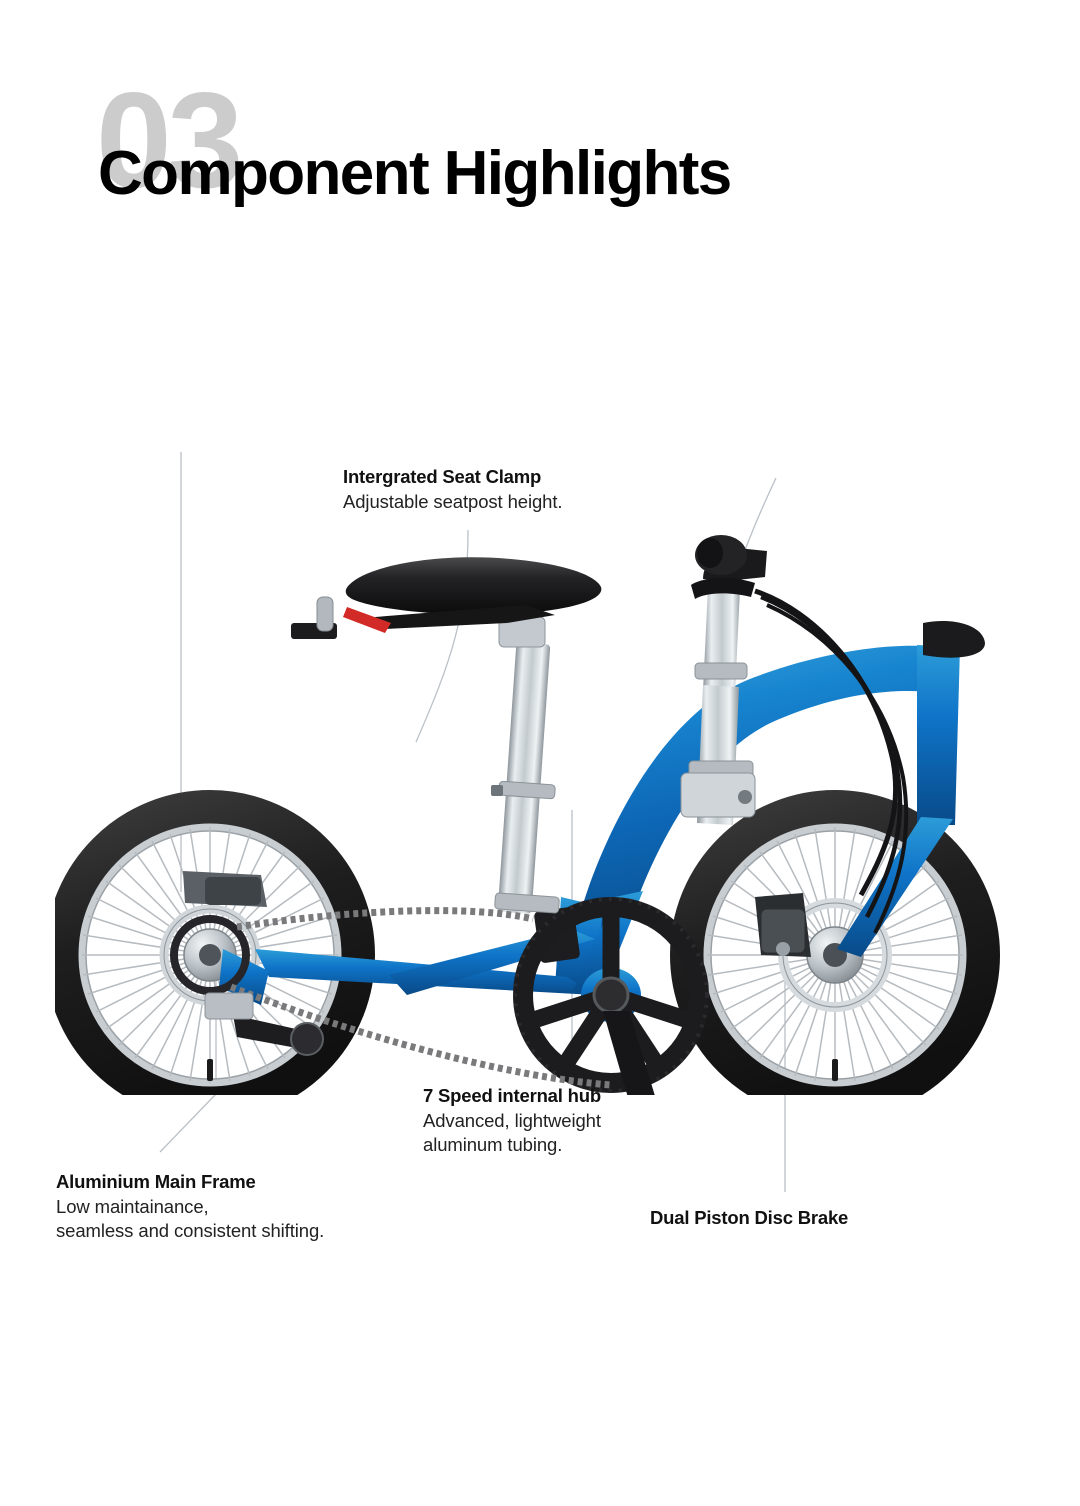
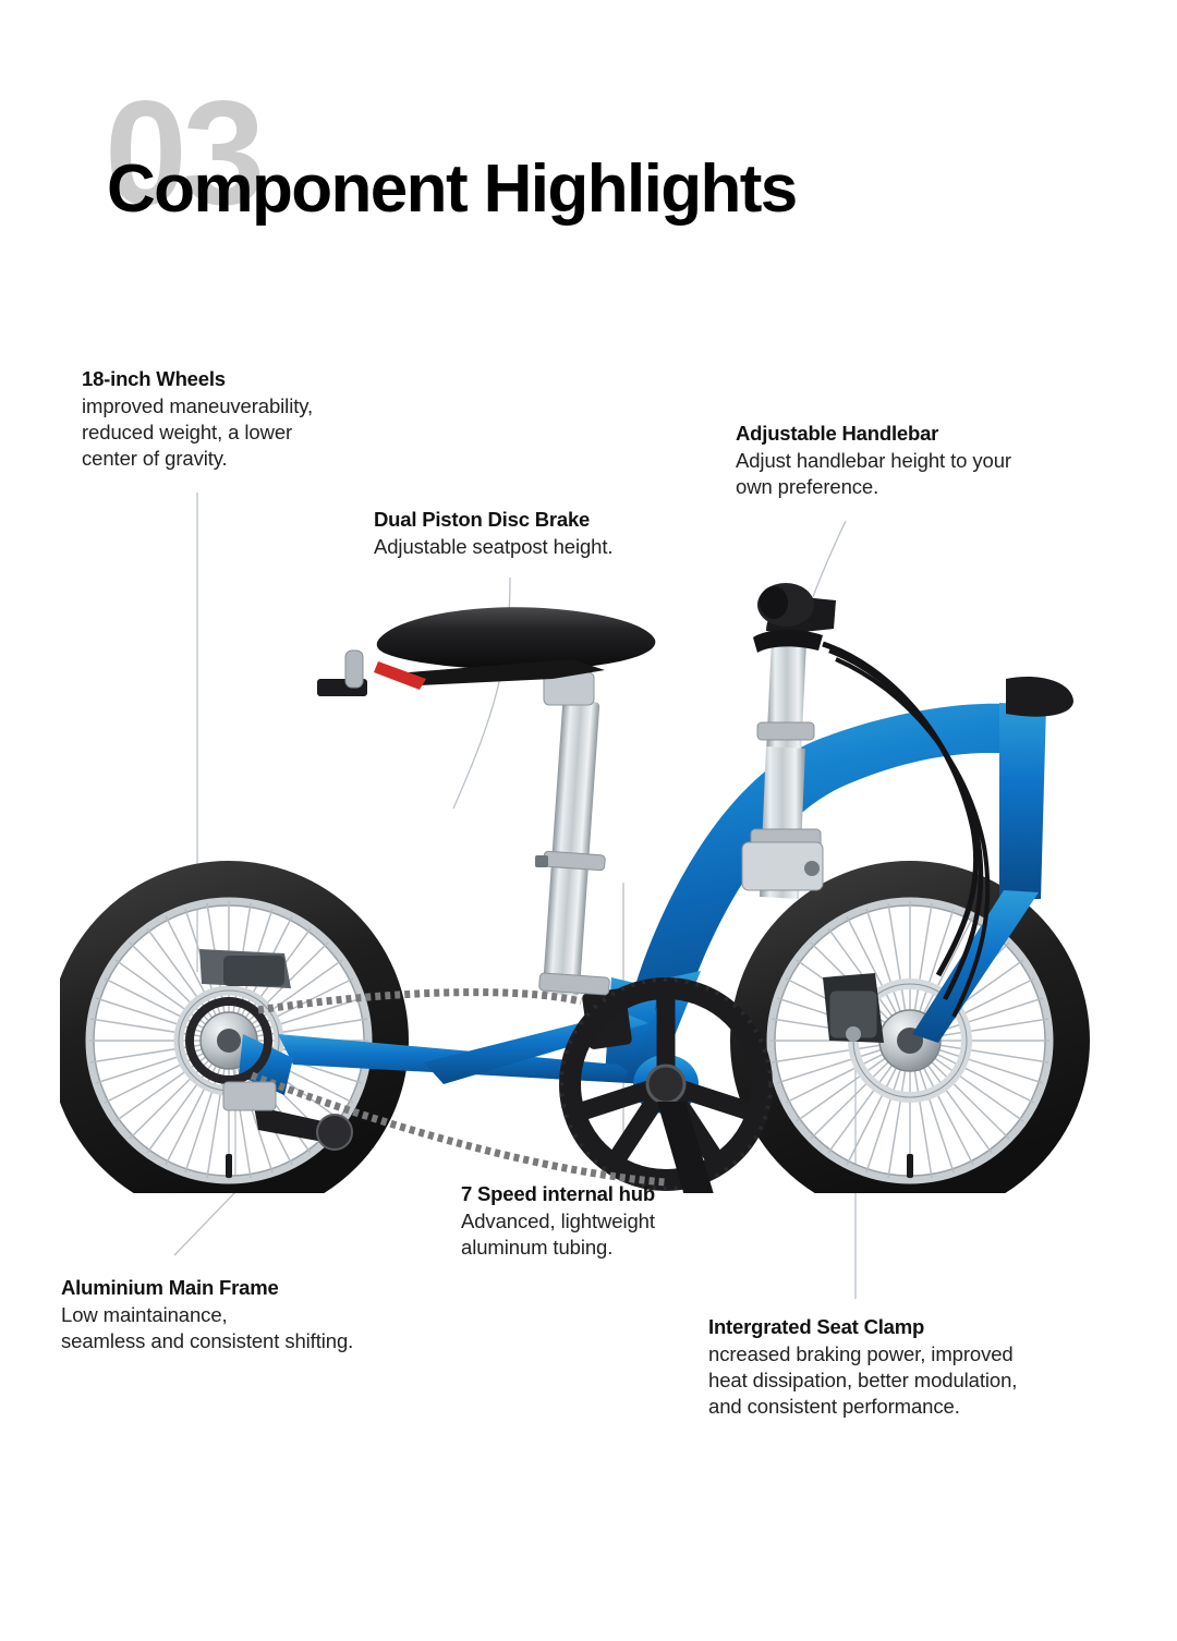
  03
  Component Highlights
+ 18-inch Wheels
+ improved maneuverability,
+ reduced weight, a lower
+ center of gravity.
- Intergrated Seat Clamp
+ Dual Piston Disc Brake
  Adjustable seatpost height.
+ Adjustable Handlebar
+ Adjust handlebar height to your
+ own preference.
  7 Speed internal hub
  Advanced, lightweight
  aluminum tubing.
  Aluminium Main Frame
  Low maintainance,
  seamless and consistent shifting.
- Dual Piston Disc Brake
+ Intergrated Seat Clamp
+ ncreased braking power, improved
+ heat dissipation, better modulation,
+ and consistent performance.
